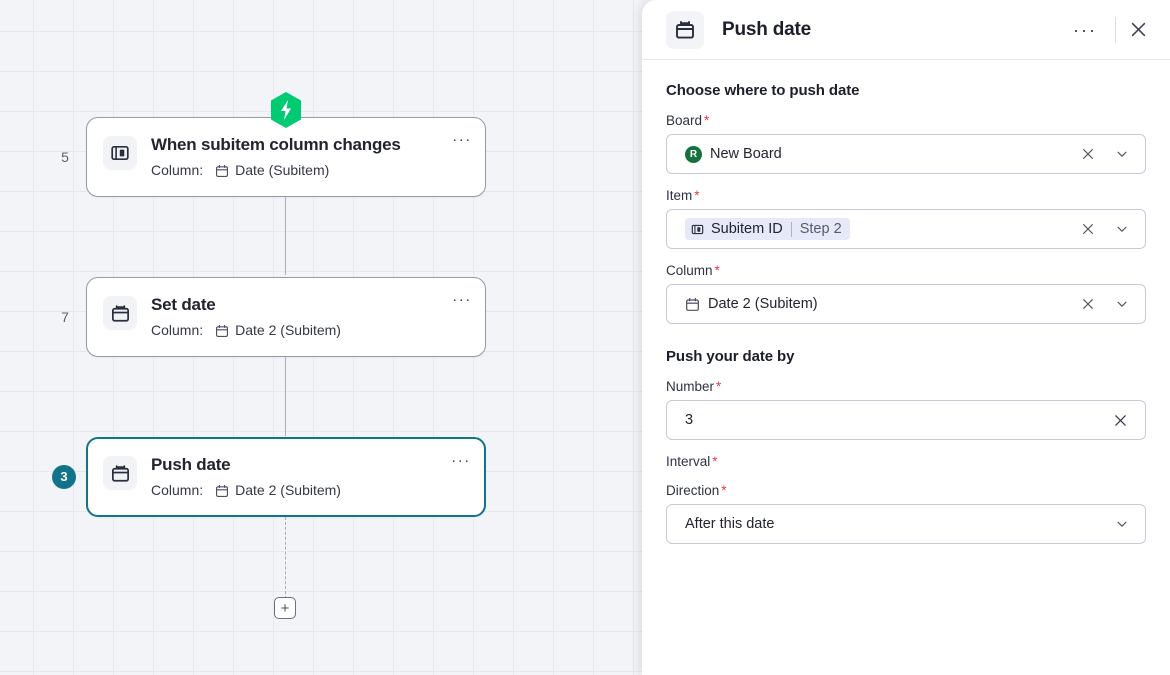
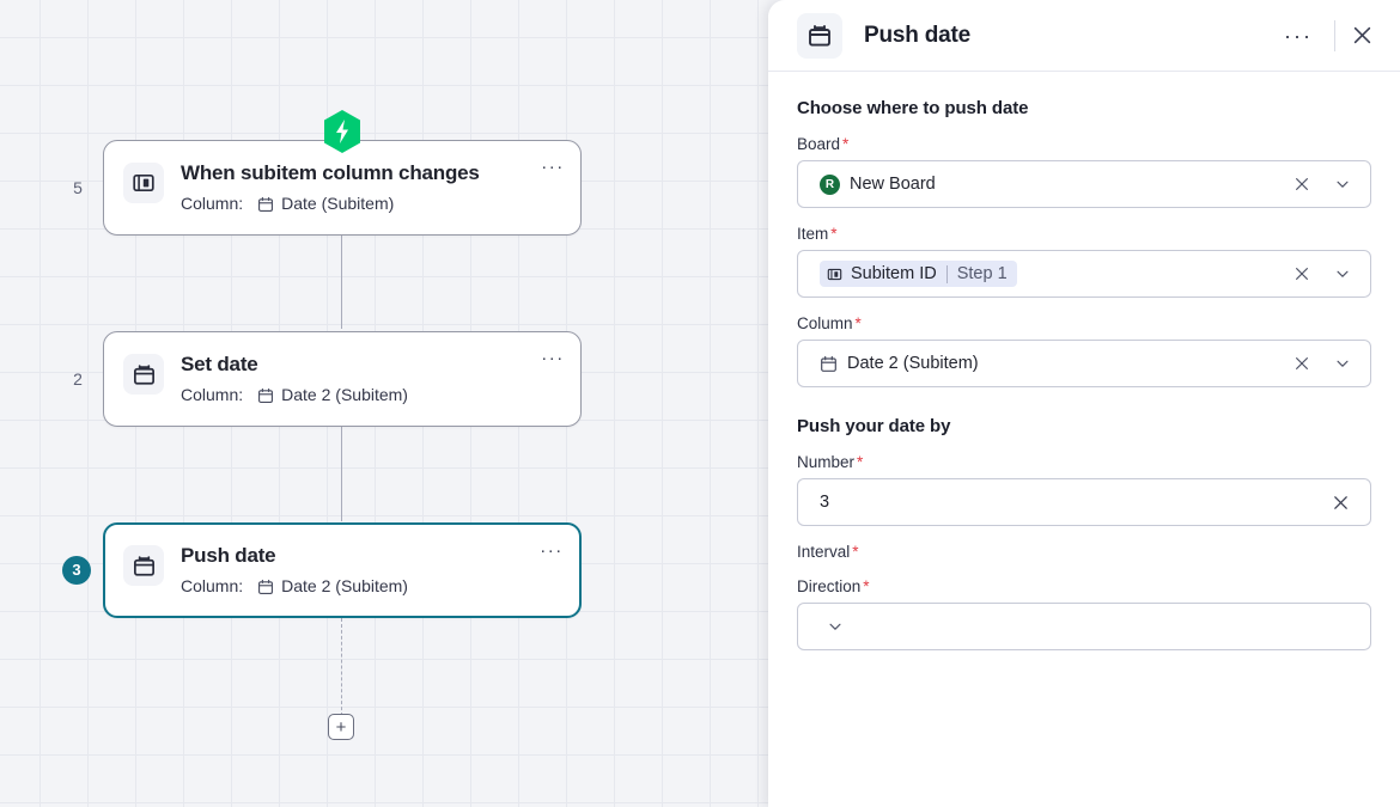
  5
  When subitem column changes
  Column:
  Date (Subitem)
  ···
- 7
+ 2
  Set date
  Column:
  Date 2 (Subitem)
  ···
  3
  Push date
  Column:
  Date 2 (Subitem)
  ···
  +
  Push date
  ···
  Choose where to push date
  Board *
  R
  New Board
  Item *
  Subitem ID
- Step 2
+ Step 1
  Column *
  Date 2 (Subitem)
  Push your date by
  Number *
  3
  Interval *
  Direction *
- After this date
